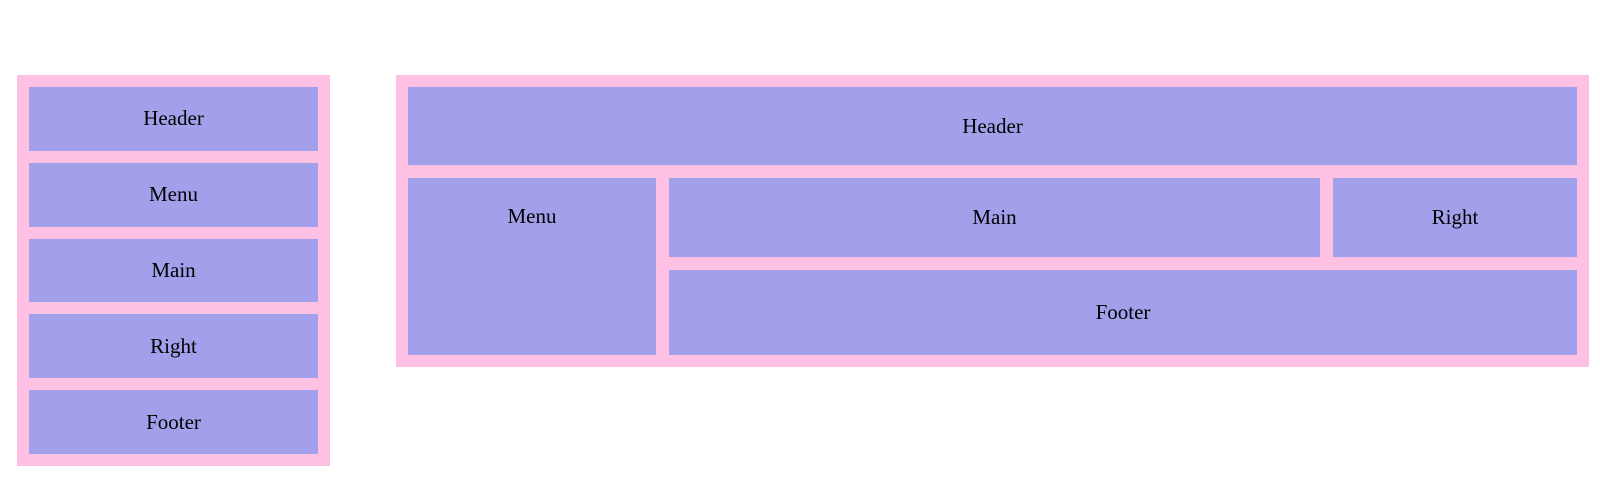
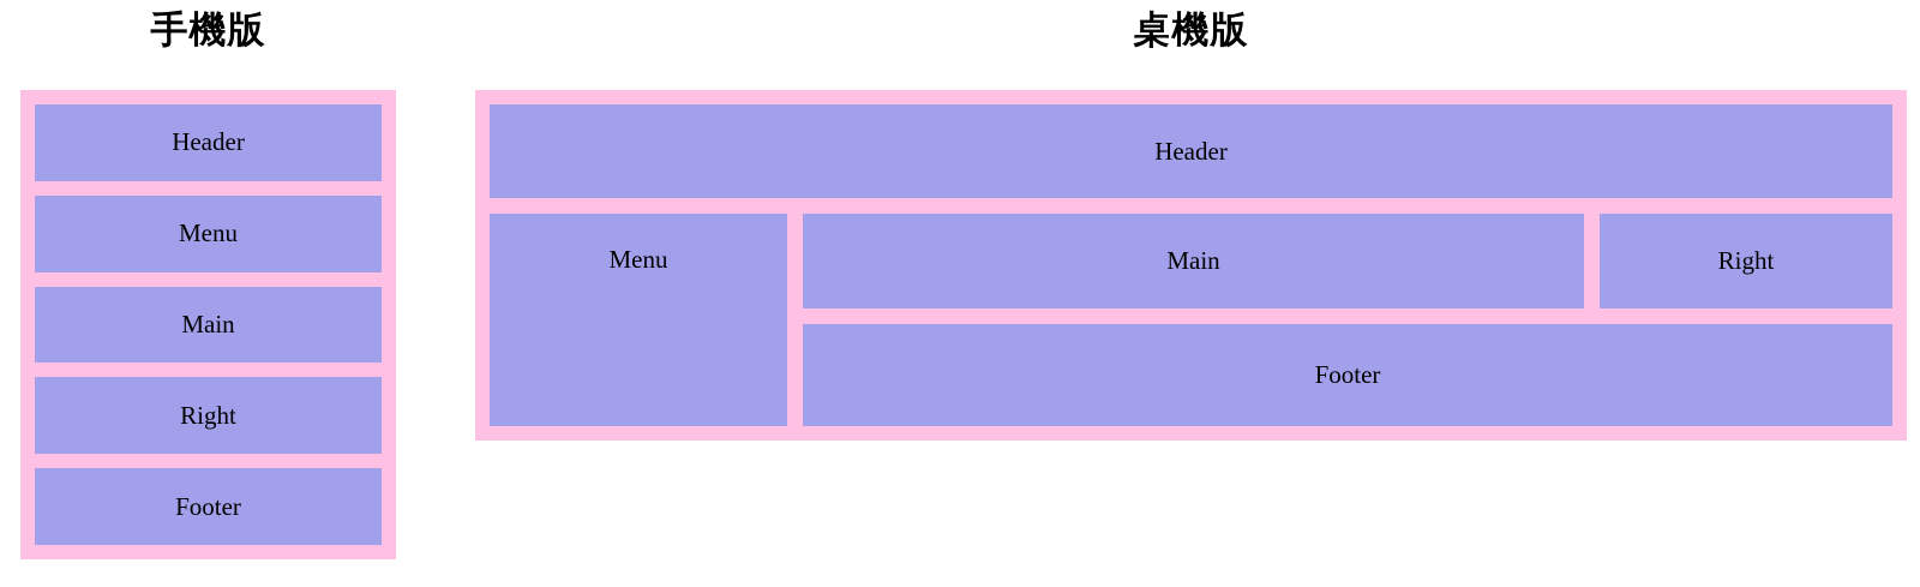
+ 手機版
+ 桌機版
  Header
  Menu
  Main
  Right
  Footer
  Header
  Menu
  Main
  Right
  Footer
